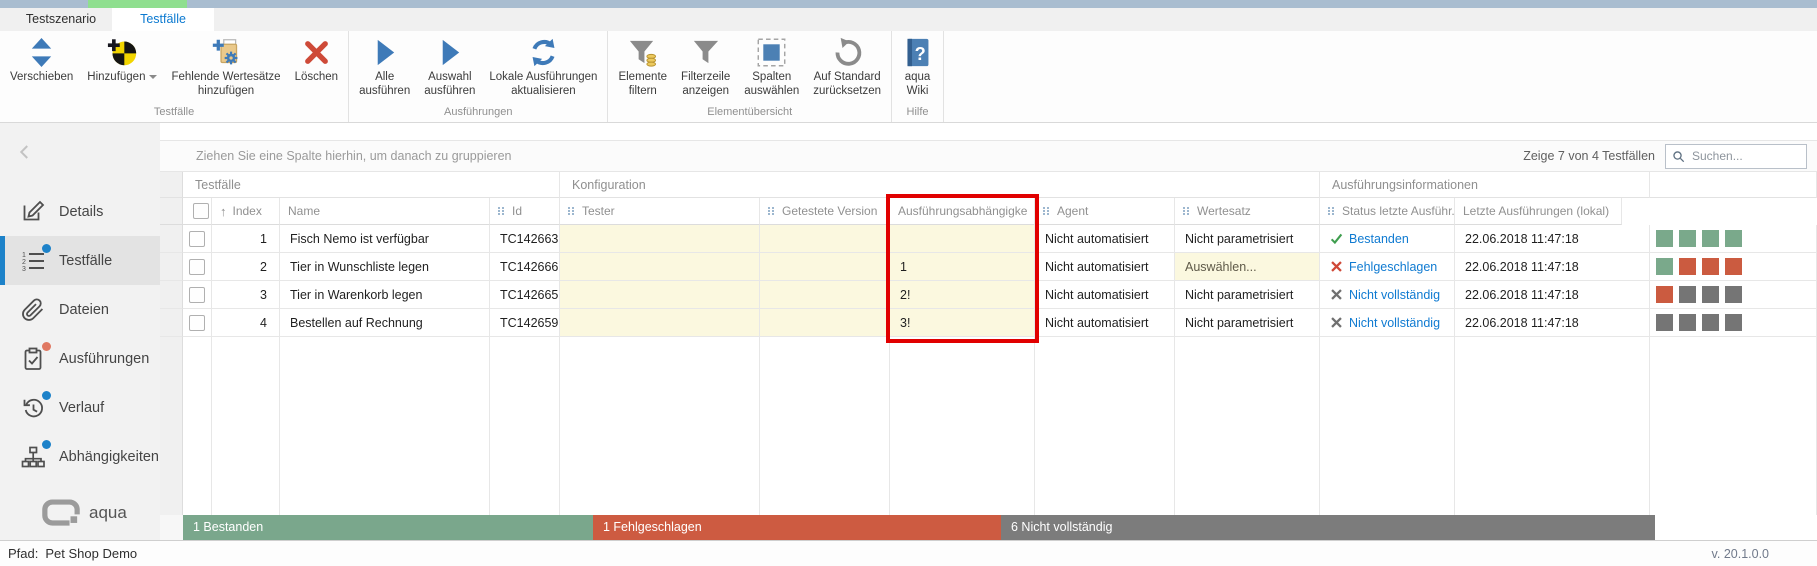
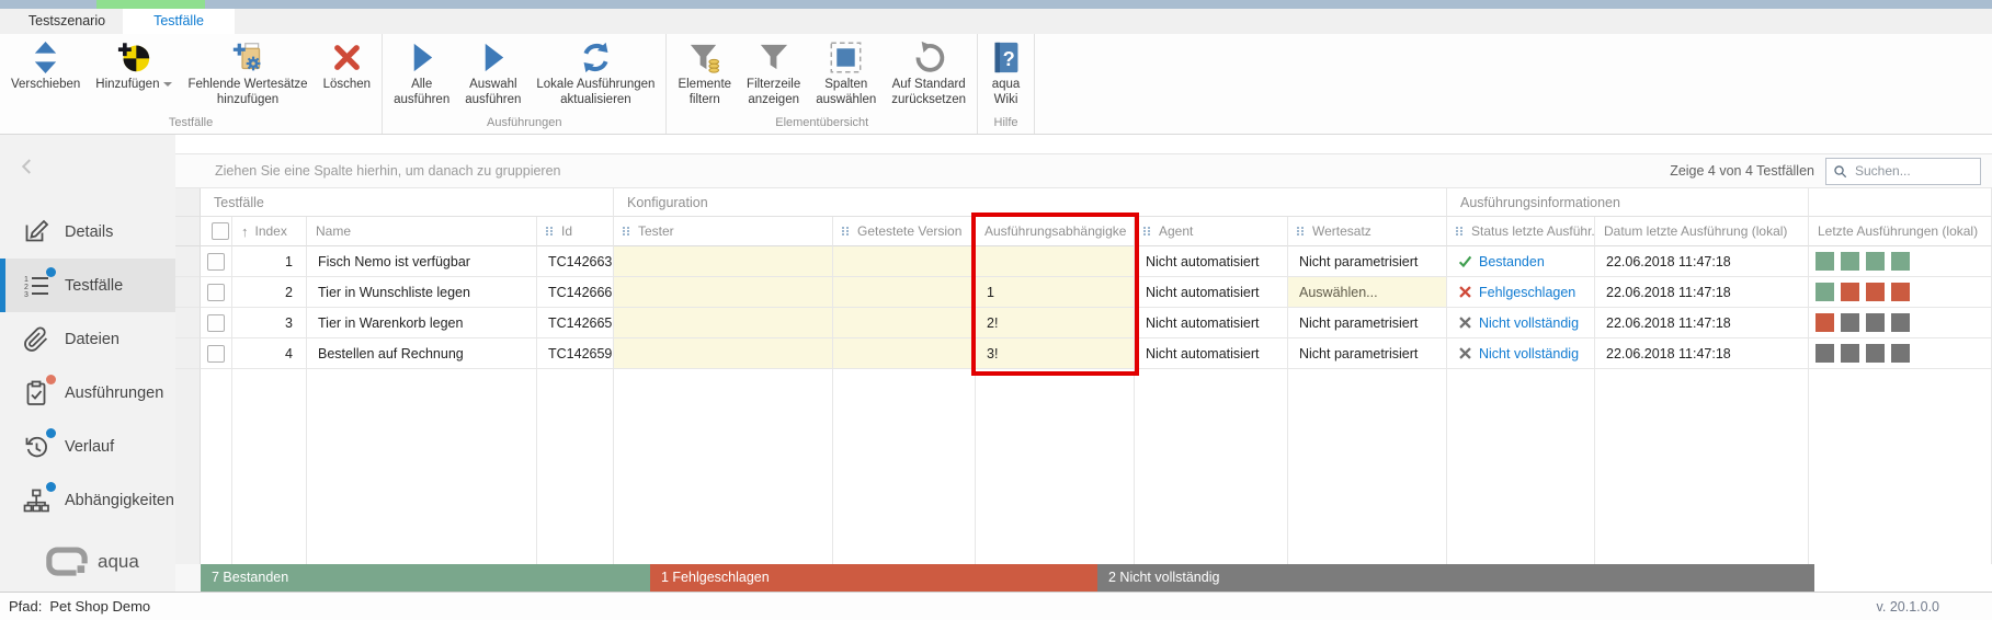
  Testszenario
  Testfälle
  Verschieben
  Hinzufügen
  Fehlende Wertesätze
  hinzufügen
  Löschen
  Testfälle
  Alle
  ausführen
  Auswahl
  ausführen
  Lokale Ausführungen
  aktualisieren
  Ausführungen
  Elemente
  filtern
  Filterzeile
  anzeigen
  Spalten
  auswählen
  Auf Standard
  zurücksetzen
  Elementübersicht
  ?
  aqua
  Wiki
  Hilfe
  Details
  Testfälle
  Dateien
  Ausführungen
  Verlauf
  Abhängigkeiten
  aqua
  Ziehen Sie eine Spalte hierhin, um danach zu gruppieren
- Zeige 7 von 4 Testfällen
+ Zeige 4 von 4 Testfällen
  Suchen...
  Testfälle
  Konfiguration
  Ausführungsinformationen
  ↑
  Index
  Name
  Id
  Tester
  Getestete Version
  Ausführungsabhängigke
  Agent
  Wertesatz
  Status letzte Ausführ.
+ Datum letzte Ausführung (lokal)
  Letzte Ausführungen (lokal)
  1
  Fisch Nemo ist verfügbar
  TC142663
  Nicht automatisiert
  Nicht parametrisiert
  Bestanden
  22.06.2018 11:47:18
  2
  Tier in Wunschliste legen
  TC142666
  1
  Nicht automatisiert
  Auswählen...
  Fehlgeschlagen
  22.06.2018 11:47:18
  3
  Tier in Warenkorb legen
  TC142665
  2!
  Nicht automatisiert
  Nicht parametrisiert
  Nicht vollständig
  22.06.2018 11:47:18
  4
  Bestellen auf Rechnung
  TC142659
  3!
  Nicht automatisiert
  Nicht parametrisiert
  Nicht vollständig
  22.06.2018 11:47:18
- 1 Bestanden
+ 7 Bestanden
  1 Fehlgeschlagen
- 6 Nicht vollständig
+ 2 Nicht vollständig
  Pfad: Pet Shop Demo
  v. 20.1.0.0
